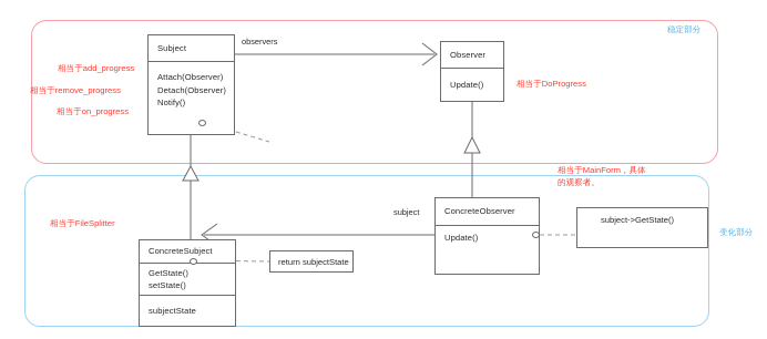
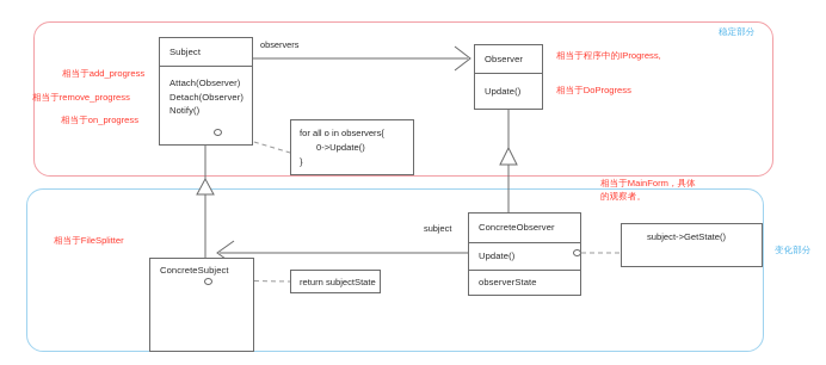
  Subject
  Attach(Observer)
  Detach(Observer)
  Notify()
  Observer
  Update()
  ConcreteSubject
- GetState()
- setState()
- subjectState
  ConcreteObserver
  Update()
+ observerState
+ for all o in observers{
+ 0->Update()
+ }
  return subjectState
  subject->GetState()
  observers
  subject
  相当于add_progress
  相当于remove_progress
  相当于on_progress
+ 相当于程序中的IProgress,
  相当于DoProgress
  相当于FileSplitter
  相当于MainForm，具体的观察者。
  稳定部分
  变化部分
